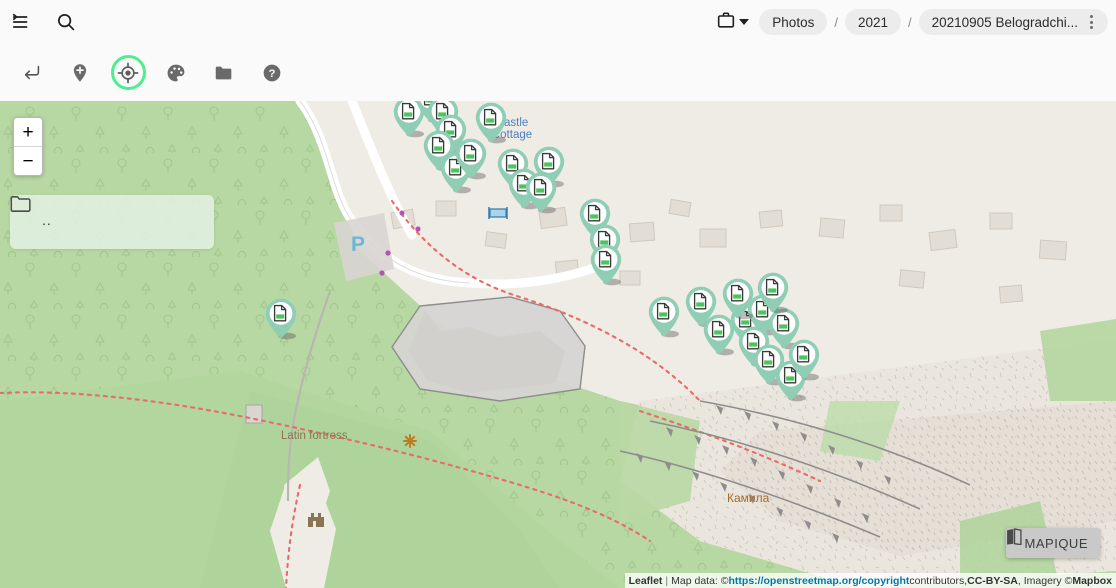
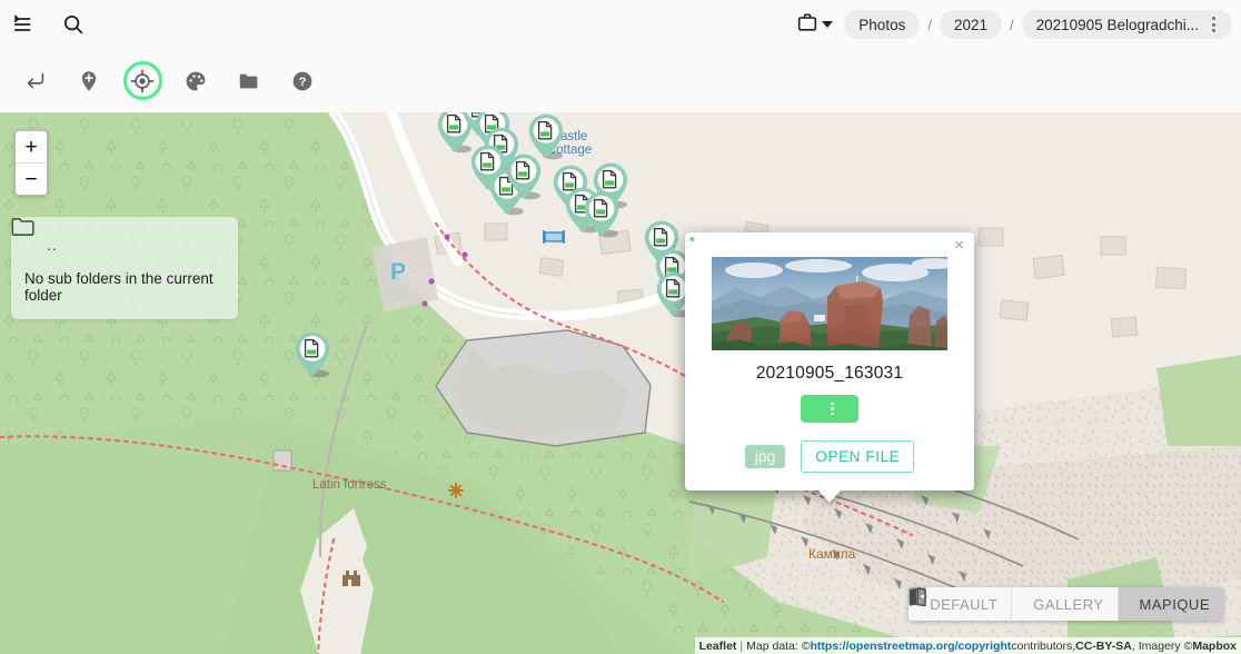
  Photos
  /
  2021
  /
  20210905 Belogradchi...
  ?
  P
  astle ottage
  Latin fortress
  Камила
  +
  −
  ..
+ No sub folders in the current folder
+ ×
+ 20210905_163031
+ jpg
+ OPEN FILE
+ DEFAULT
+ GALLERY
  MAPIQUE
  Leaflet
  |
  Map data: ©
  https://openstreetmap.org/copyright
  contributors,
  CC-BY-SA
  , Imagery ©
  Mapbox
